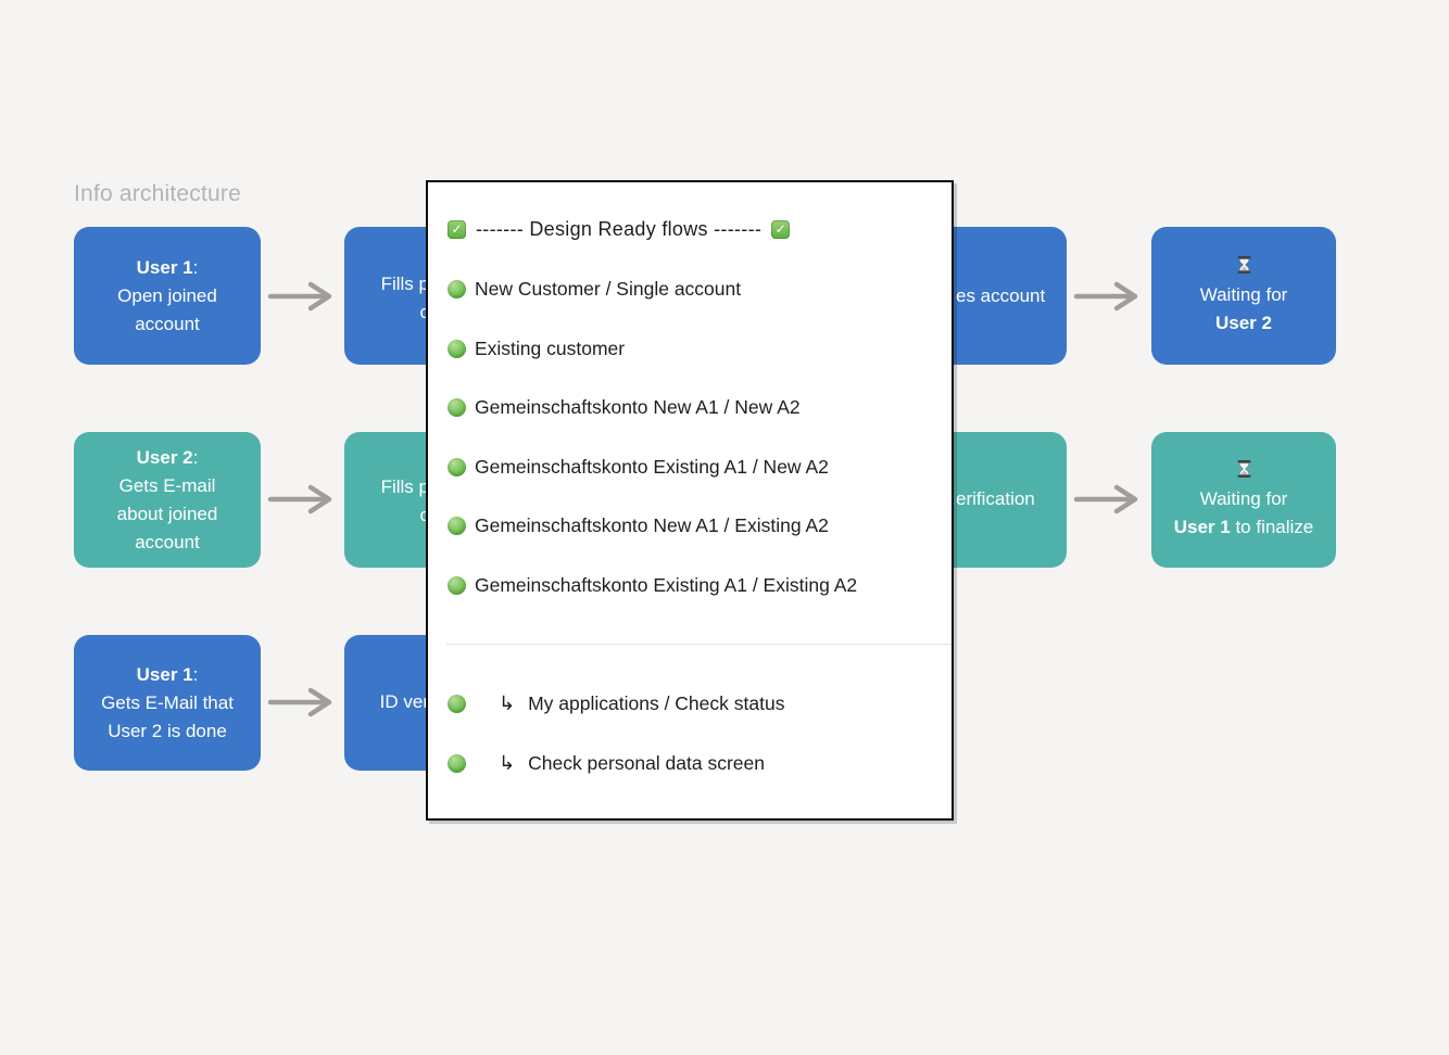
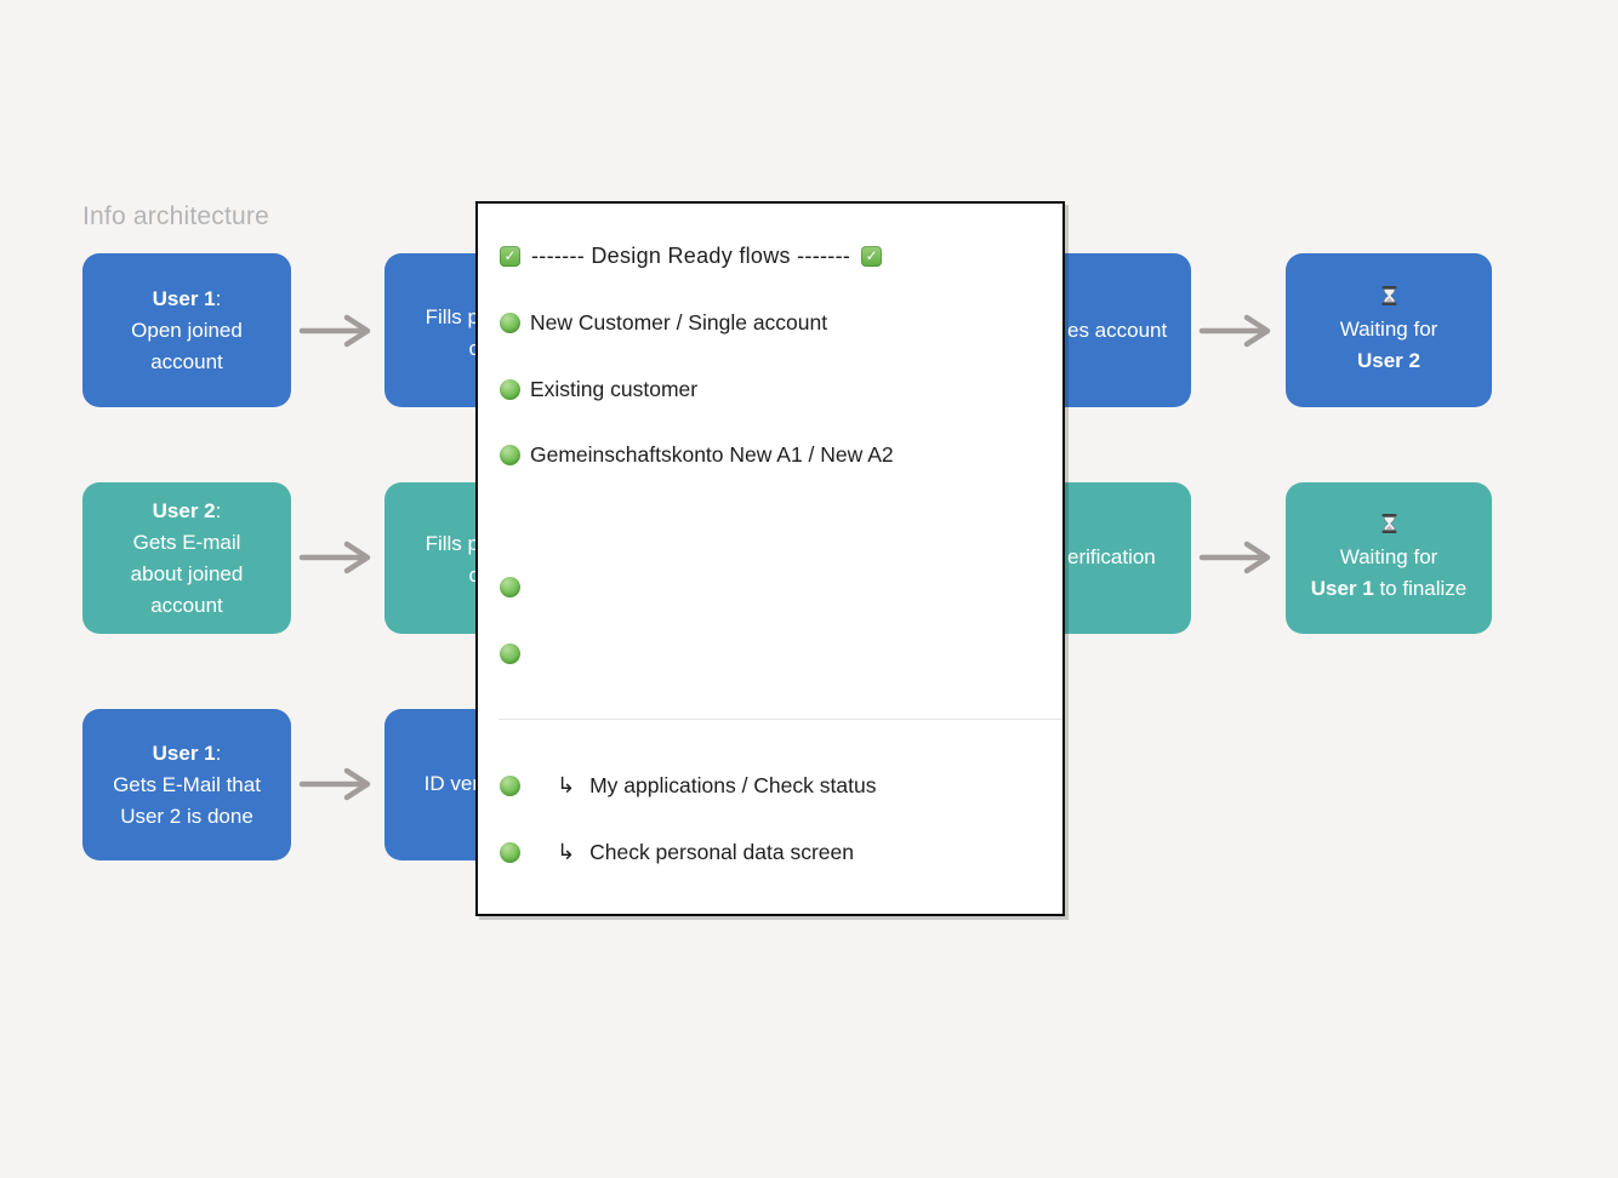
  Info architecture
  User 1:
  Open joined
  account
  Fills p
  c
  es account
  Waiting for
  User 2
  User 2:
  Gets E-mail
  about joined
  account
  Fills p
  c
  erification
  Waiting for
  User 1 to finalize
  User 1:
  Gets E-Mail that
  User 2 is done
  ID ve
  ✓
  ------- Design Ready flows -------
  ✓
  New Customer / Single account
  Existing customer
  Gemeinschaftskonto New A1 / New A2
- Gemeinschaftskonto Existing A1 / New A2
- Gemeinschaftskonto New A1 / Existing A2
- Gemeinschaftskonto Existing A1 / Existing A2
  ↳
  My applications / Check status
  ↳
  Check personal data screen
